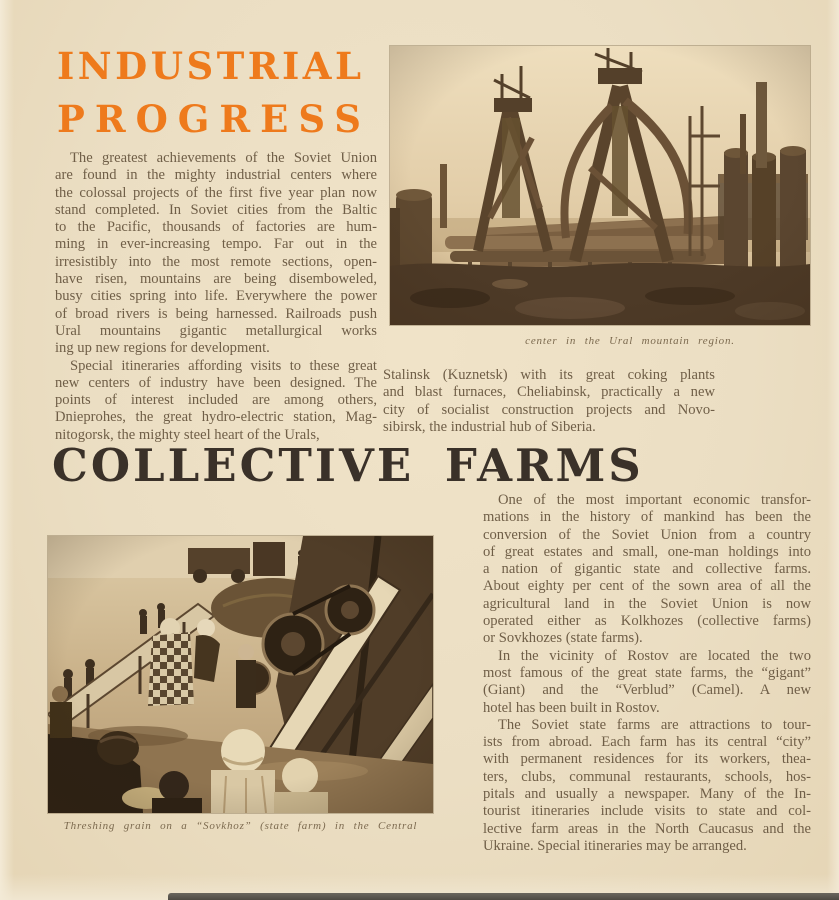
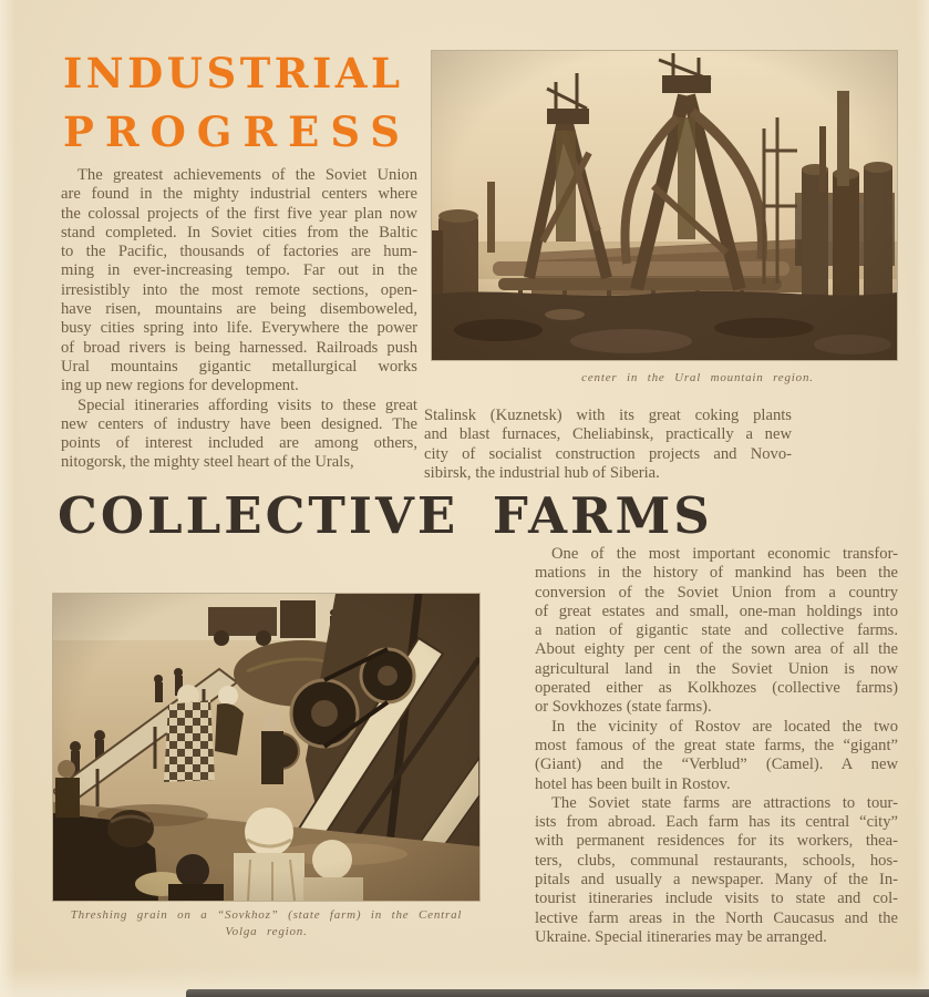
  INDUSTRIAL
  PROGRESS
  The greatest achievements of the Soviet Union
  are found in the mighty industrial centers where
  the colossal projects of the first five year plan now
  stand completed. In Soviet cities from the Baltic
  to the Pacific, thousands of factories are hum-
  ming in ever-increasing tempo. Far out in the
  irresistibly into the most remote sections, open-
  have risen, mountains are being disemboweled,
  busy cities spring into life. Everywhere the power
  of broad rivers is being harnessed. Railroads push
  Ural mountains gigantic metallurgical works
  ing up new regions for development.
  Special itineraries affording visits to these great
  new centers of industry have been designed. The
  points of interest included are among others,
- Dnieprohes, the great hydro-electric station, Mag-
  nitogorsk, the mighty steel heart of the Urals,
  center in the Ural mountain region.
  Stalinsk (Kuznetsk) with its great coking plants
  and blast furnaces, Cheliabinsk, practically a new
  city of socialist construction projects and Novo-
  sibirsk, the industrial hub of Siberia.
  COLLECTIVE FARMS
  Threshing grain on a “Sovkhoz” (state farm) in the Central
+ Volga region.
  One of the most important economic transfor-
  mations in the history of mankind has been the
  conversion of the Soviet Union from a country
  of great estates and small, one-man holdings into
  a nation of gigantic state and collective farms.
  About eighty per cent of the sown area of all the
  agricultural land in the Soviet Union is now
  operated either as Kolkhozes (collective farms)
  or Sovkhozes (state farms).
  In the vicinity of Rostov are located the two
  most famous of the great state farms, the “gigant”
  (Giant) and the “Verblud” (Camel). A new
  hotel has been built in Rostov.
  The Soviet state farms are attractions to tour-
  ists from abroad. Each farm has its central “city”
  with permanent residences for its workers, thea-
  ters, clubs, communal restaurants, schools, hos-
  pitals and usually a newspaper. Many of the In-
  tourist itineraries include visits to state and col-
  lective farm areas in the North Caucasus and the
  Ukraine. Special itineraries may be arranged.
